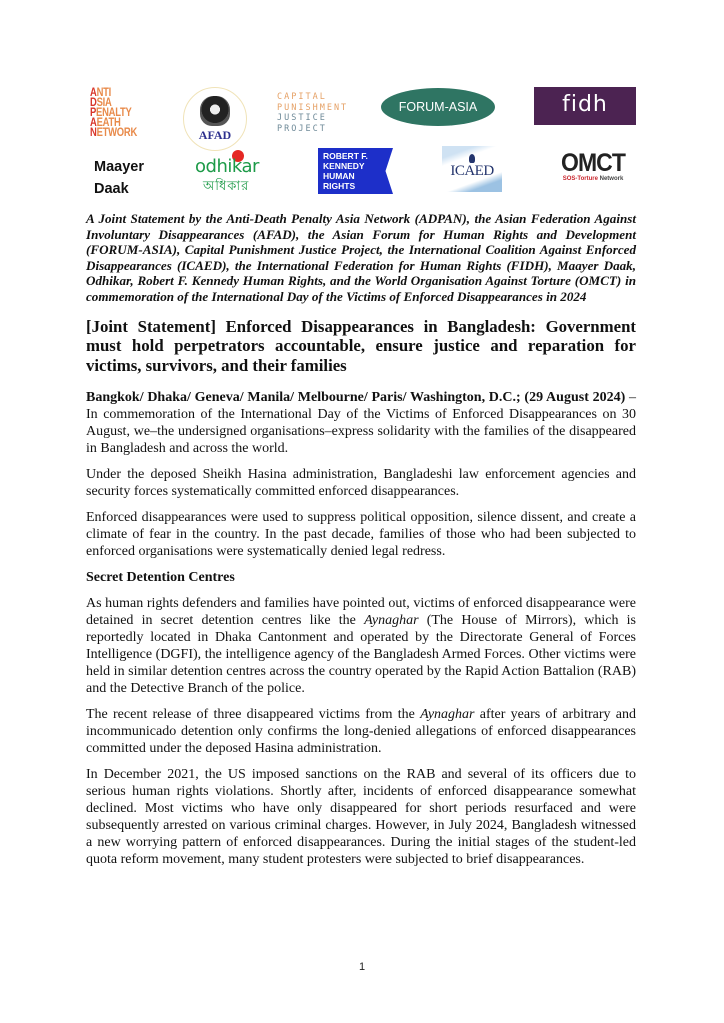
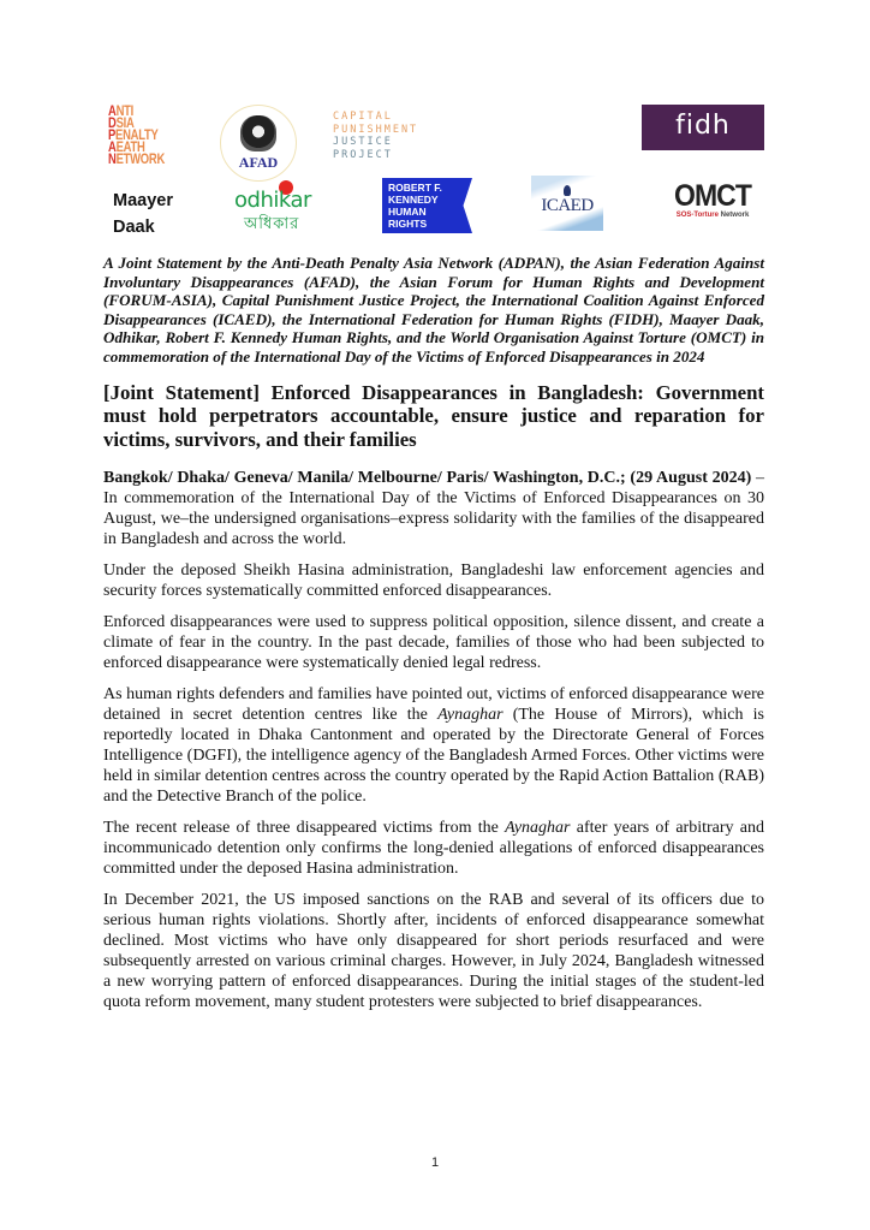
  ANTI
  DSIA
  PENALTY
  AEATH
  NETWORK
  AFAD
  CAPITAL
  PUNISHMENT
  JUSTICE
  PROJECT
- FORUM-ASIA
  fidh
  Maayer
  Daak
  odhikar
  অধিকার
  ROBERT F.
  KENNEDY
  HUMAN
  RIGHTS
  ICAED
  OMCT
  A Joint Statement by the Anti-Death Penalty Asia Network (ADPAN), the Asian Federation Against Involuntary Disappearances (AFAD), the Asian Forum for Human Rights and Development (FORUM-ASIA), Capital Punishment Justice Project, the International Coalition Against Enforced Disappearances (ICAED), the International Federation for Human Rights (FIDH), Maayer Daak, Odhikar, Robert F. Kennedy Human Rights, and the World Organisation Against Torture (OMCT) in commemoration of the International Day of the Victims of Enforced Disappearances in 2024
  [Joint Statement] Enforced Disappearances in Bangladesh: Government must hold perpetrators accountable, ensure justice and reparation for victims, survivors, and their families
  Bangkok/ Dhaka/ Geneva/ Manila/ Melbourne/ Paris/ Washington, D.C.; (29 August 2024) – In commemoration of the International Day of the Victims of Enforced Disappearances on 30 August, we–the undersigned organisations–express solidarity with the families of the disappeared in Bangladesh and across the world.
  Under the deposed Sheikh Hasina administration, Bangladeshi law enforcement agencies and security forces systematically committed enforced disappearances.
- Enforced disappearances were used to suppress political opposition, silence dissent, and create a climate of fear in the country. In the past decade, families of those who had been subjected to enforced organisations were systematically denied legal redress.
+ Enforced disappearances were used to suppress political opposition, silence dissent, and create a climate of fear in the country. In the past decade, families of those who had been subjected to enforced disappearance were systematically denied legal redress.
- Secret Detention Centres
  As human rights defenders and families have pointed out, victims of enforced disappearance were detained in secret detention centres like the Aynaghar (The House of Mirrors), which is reportedly located in Dhaka Cantonment and operated by the Directorate General of Forces Intelligence (DGFI), the intelligence agency of the Bangladesh Armed Forces. Other victims were held in similar detention centres across the country operated by the Rapid Action Battalion (RAB) and the Detective Branch of the police.
  The recent release of three disappeared victims from the Aynaghar after years of arbitrary and incommunicado detention only confirms the long-denied allegations of enforced disappearances committed under the deposed Hasina administration.
  In December 2021, the US imposed sanctions on the RAB and several of its officers due to serious human rights violations. Shortly after, incidents of enforced disappearance somewhat declined. Most victims who have only disappeared for short periods resurfaced and were subsequently arrested on various criminal charges. However, in July 2024, Bangladesh witnessed a new worrying pattern of enforced disappearances. During the initial stages of the student-led quota reform movement, many student protesters were subjected to brief disappearances.
  1
